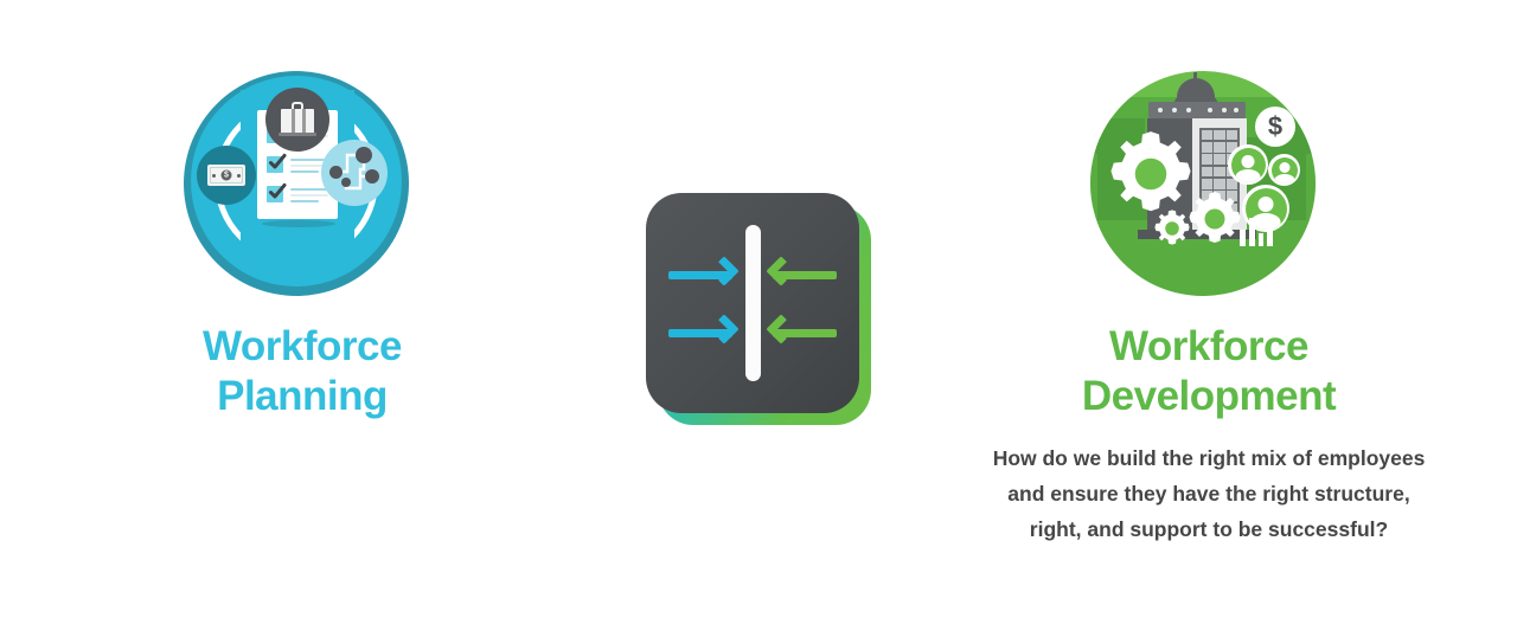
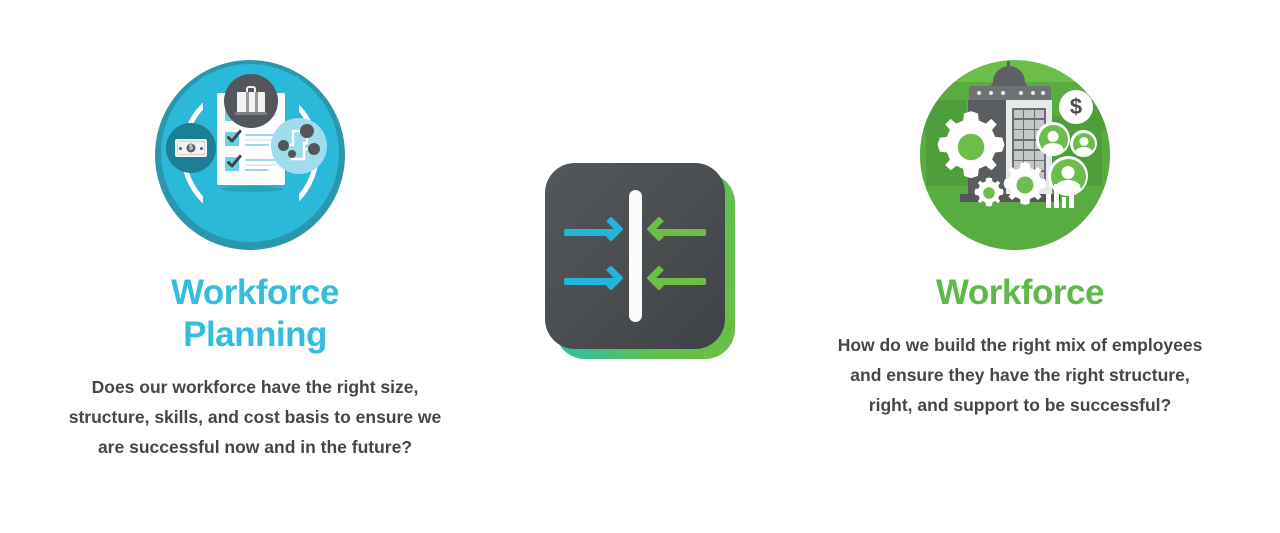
  Workforce
  Planning
+ Does our workforce have the right size, structure, skills, and cost basis to ensure we are successful now and in the future?
  $
  Workforce
- Development
  How do we build the right mix of employees and ensure they have the right structure, right, and support to be successful?
